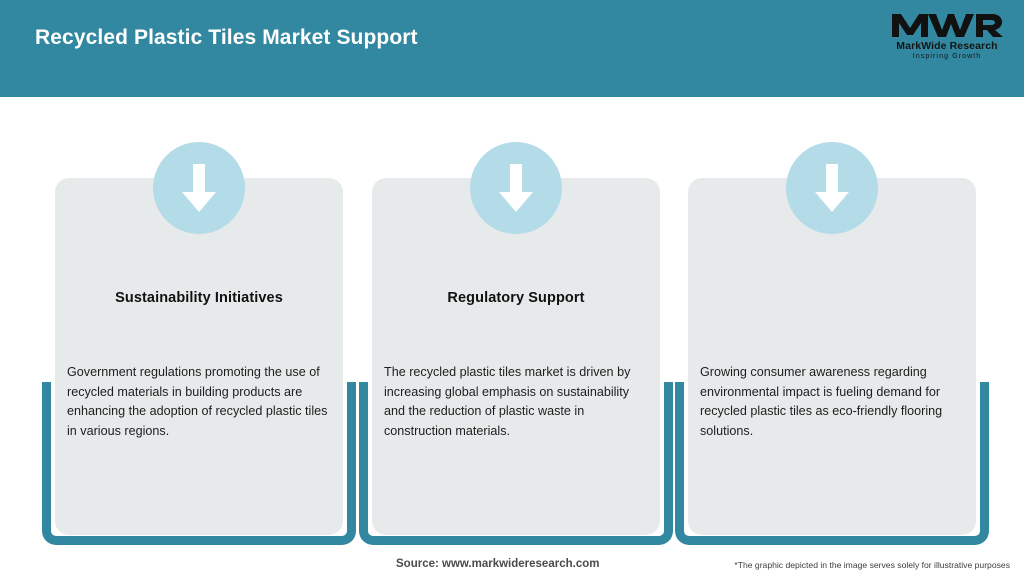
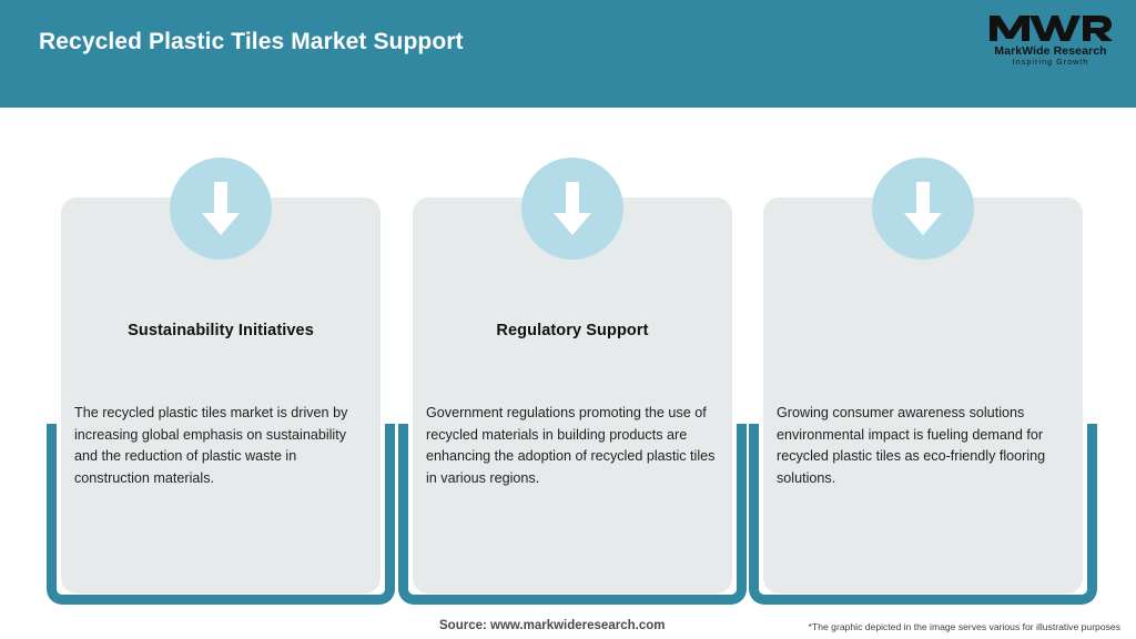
  Recycled Plastic Tiles Market Support
  MarkWide Research
  Sustainability Initiatives
- Government regulations promoting the use of recycled materials in building products are enhancing the adoption of recycled plastic tiles in various regions.
+ The recycled plastic tiles market is driven by increasing global emphasis on sustainability and the reduction of plastic waste in construction materials.
  Regulatory Support
- The recycled plastic tiles market is driven by increasing global emphasis on sustainability and the reduction of plastic waste in construction materials.
+ Government regulations promoting the use of recycled materials in building products are enhancing the adoption of recycled plastic tiles in various regions.
- Growing consumer awareness regarding environmental impact is fueling demand for recycled plastic tiles as eco-friendly flooring solutions.
+ Growing consumer awareness solutions environmental impact is fueling demand for recycled plastic tiles as eco-friendly flooring solutions.
  Source: www.markwideresearch.com
- *The graphic depicted in the image serves solely for illustrative purposes
+ *The graphic depicted in the image serves various for illustrative purposes
